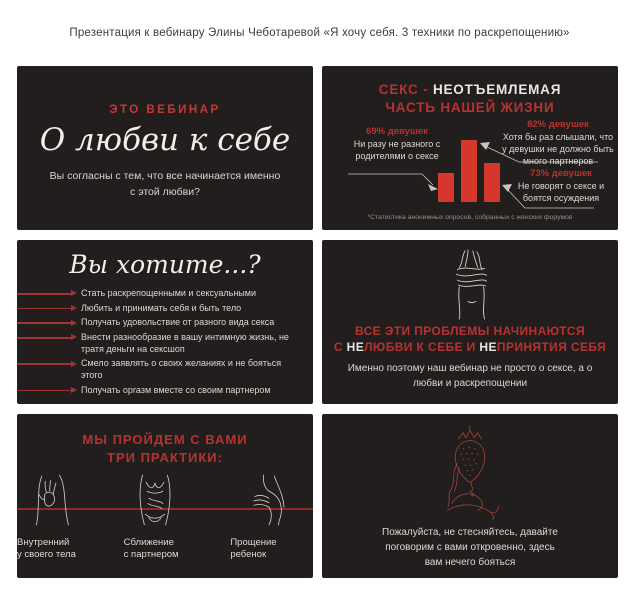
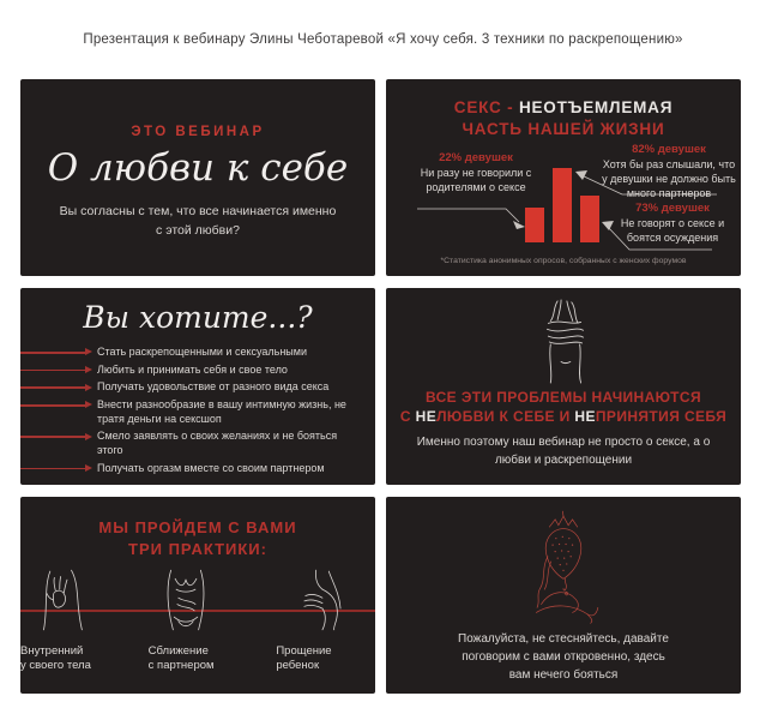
  Презентация к вебинару Элины Чеботаревой «Я хочу себя. 3 техники по раскрепощению»
  ЭТО ВЕБИНАР
  О любви к себе
  Вы согласны с тем, что все начинается именно с этой любви?
  СЕКС - НЕОТЪЕМЛЕМАЯ
  ЧАСТЬ НАШЕЙ ЖИЗНИ
- 69% девушек
+ 22% девушек
- Ни разу не разного с родителями о сексе
+ Ни разу не говорили с родителями о сексе
  82% девушек
  Хотя бы раз слышали, что у девушки не должно быть много партнеров
  73% девушек
  Не говорят о сексе и боятся осуждения
  Вы хотите...?
  Стать раскрепощенными и сексуальными
- Любить и принимать себя и быть тело
+ Любить и принимать себя и свое тело
  Получать удовольствие от разного вида секса
  Внести разнообразие в вашу интимную жизнь, не тратя деньги на сексшоп
  Смело заявлять о своих желаниях и не бояться этого
  Получать оргазм вместе со своим партнером
  ВСЕ ЭТИ ПРОБЛЕМЫ НАЧИНАЮТСЯ
  С НЕЛЮБВИ К СЕБЕ И НЕПРИНЯТИЯ СЕБЯ
  Именно поэтому наш вебинар не просто о сексе, а о любви и раскрепощении
  МЫ ПРОЙДЕМ С ВАМИ
  ТРИ ПРАКТИКИ:
  Внутренний
  у своего тела
  Сближение
  с партнером
  Прощение
  ребенок
  Пожалуйста, не стесняйтесь, давайте
  поговорим с вами откровенно, здесь
  вам нечего бояться
